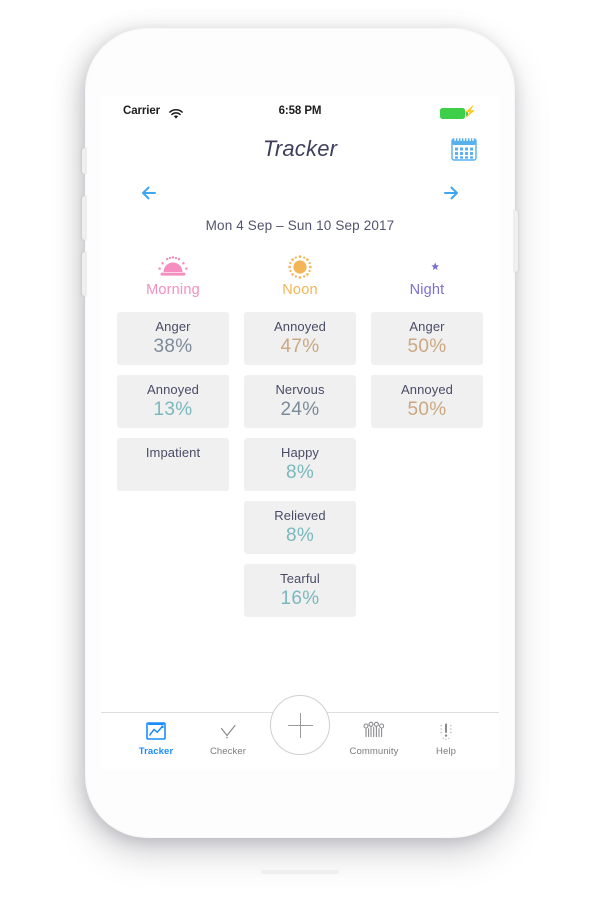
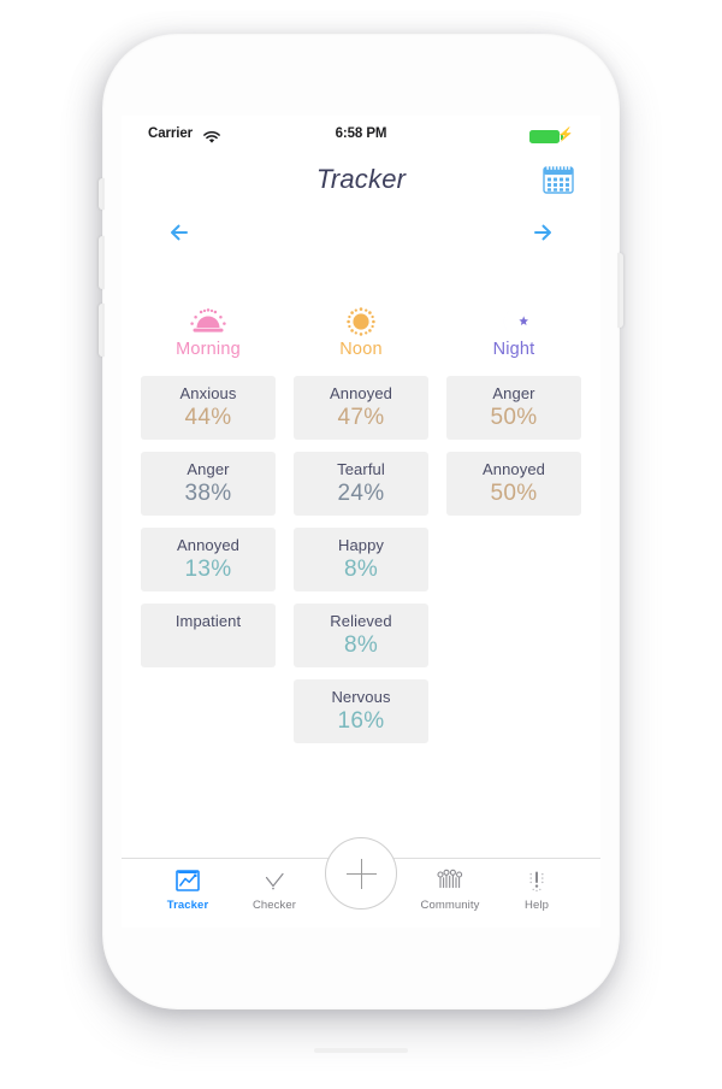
  Carrier
  6:58 PM
  ⚡
  Tracker
- Mon 4 Sep – Sun 10 Sep 2017
  Morning
  Noon
  Night
+ Anxious
+ 44%
  Anger
  38%
  Annoyed
  13%
  Impatient
  Annoyed
  47%
- Nervous
+ Tearful
  24%
  Happy
  8%
  Relieved
  8%
- Tearful
+ Nervous
  16%
  Anger
  50%
  Annoyed
  50%
  Tracker
  Checker
  Community
  Help
